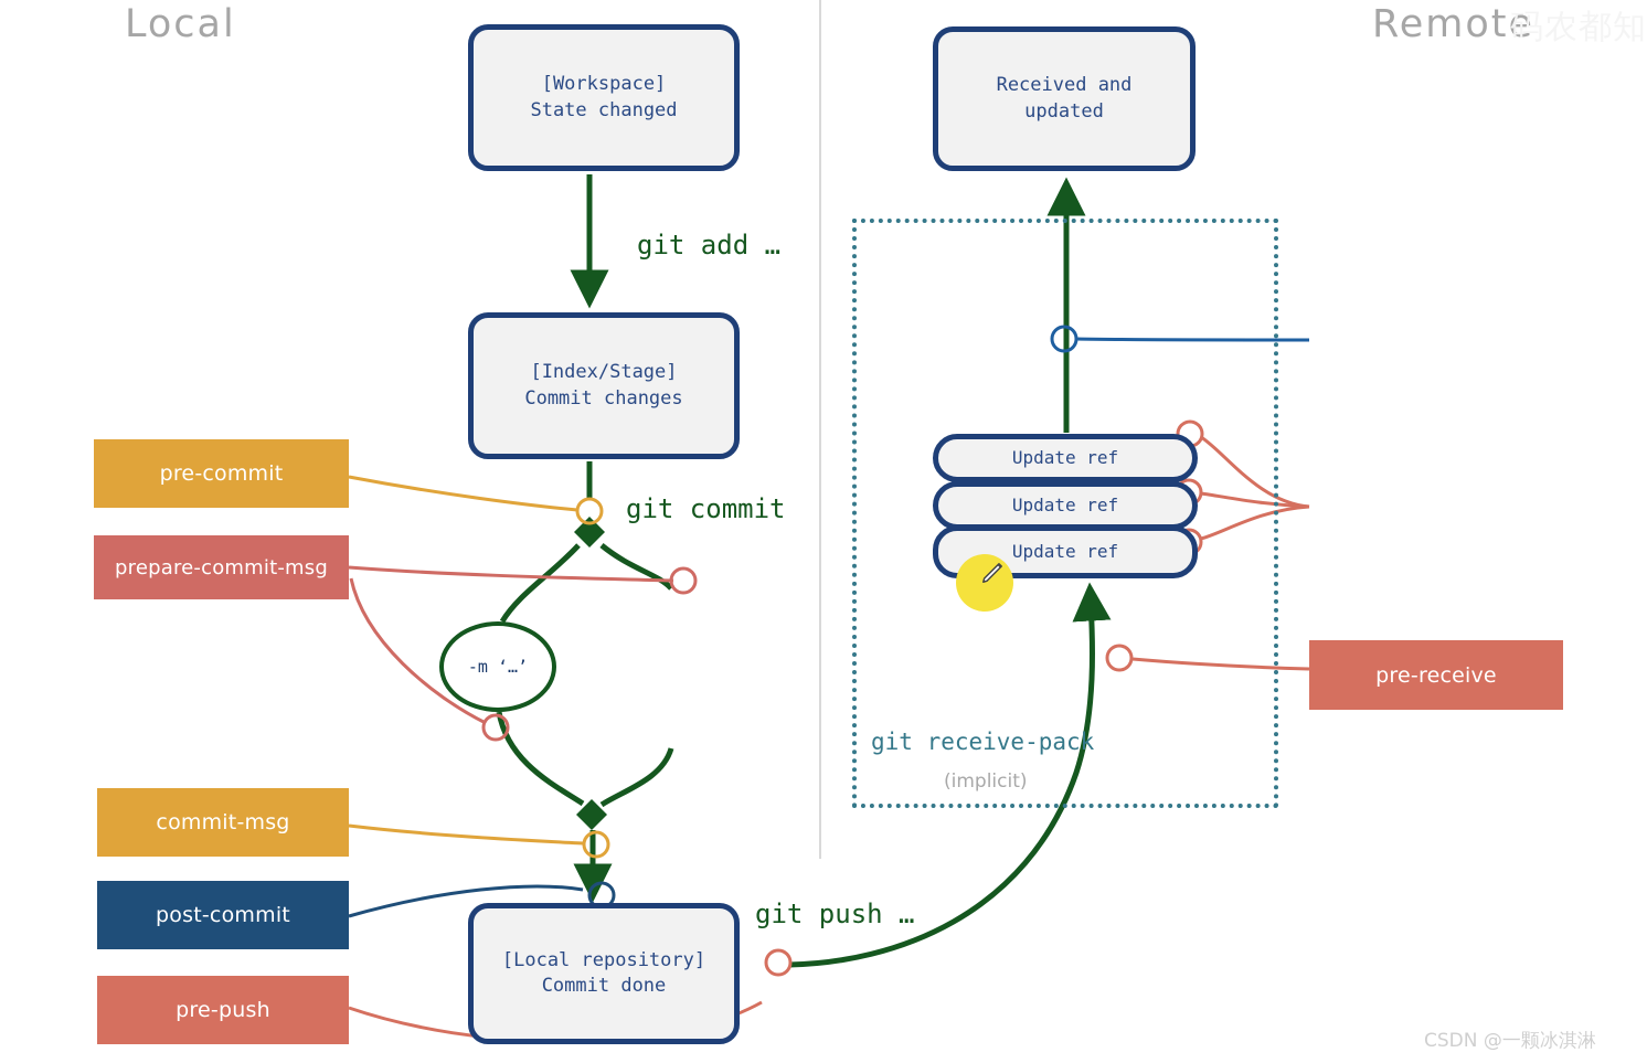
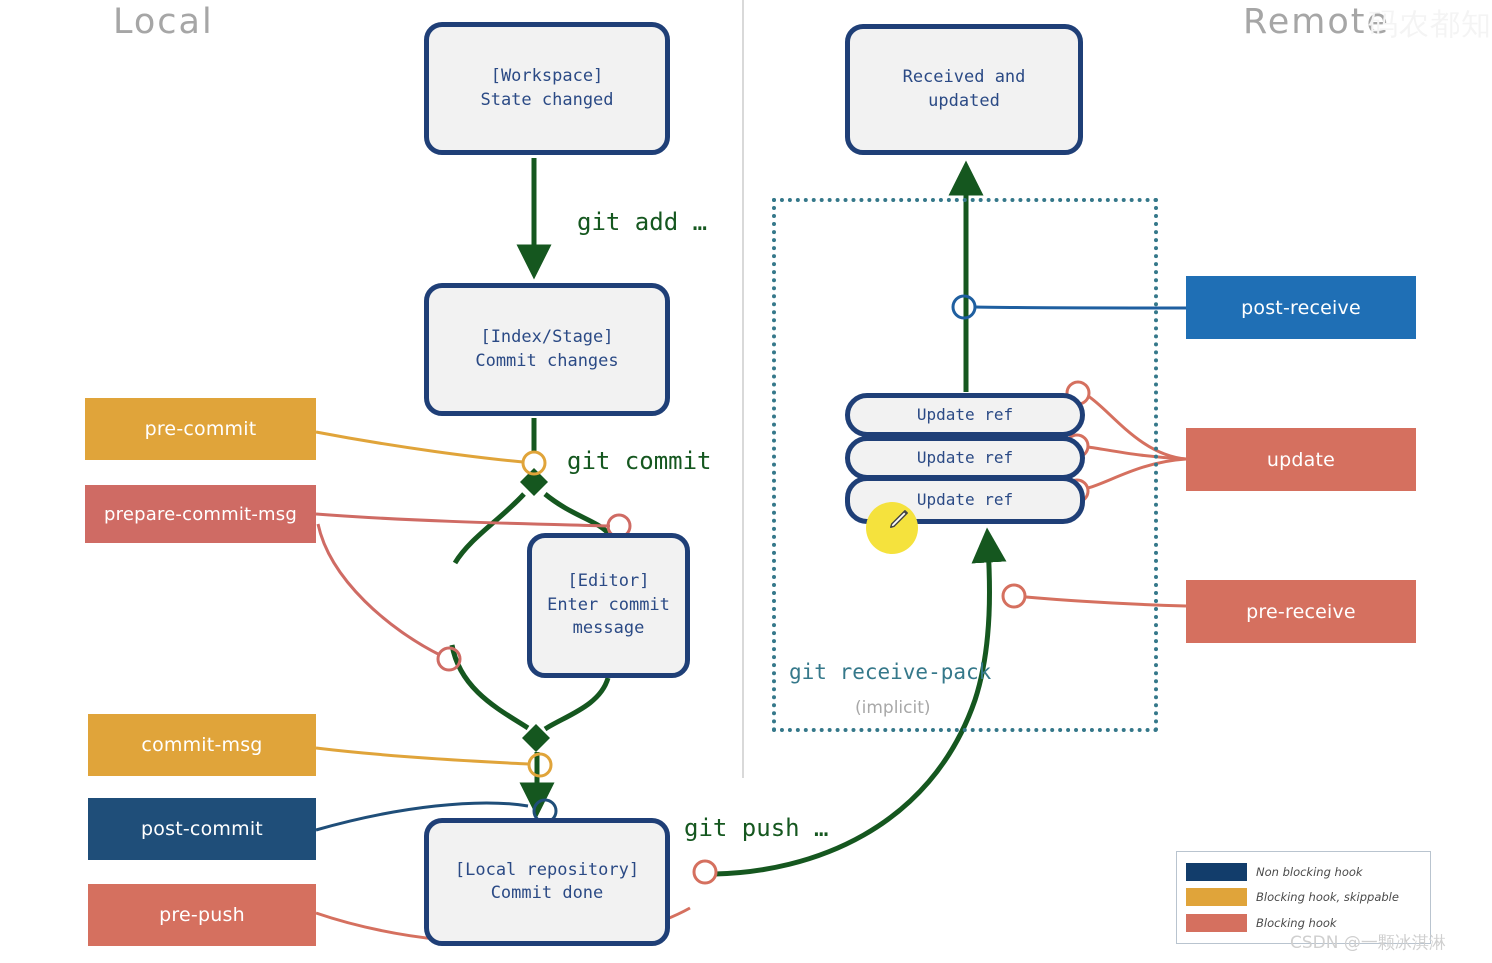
  Local
  Remote
  码农都知
  git receive-pack
  (implicit)
  [Workspace]
  State changed
  [Index/Stage]
  Commit changes
+ [Editor]
+ Enter commit
+ message
  [Local repository]
  Commit done
  Received and
  updated
- -m ‘…’
  Update ref
  Update ref
  Update ref
  git add …
  git commit
  git push …
  pre-commit
  prepare-commit-msg
  commit-msg
  post-commit
  pre-push
+ post-receive
+ update
  pre-receive
+ Non blocking hook
+ Blocking hook, skippable
+ Blocking hook
  CSDN @一颗冰淇淋
